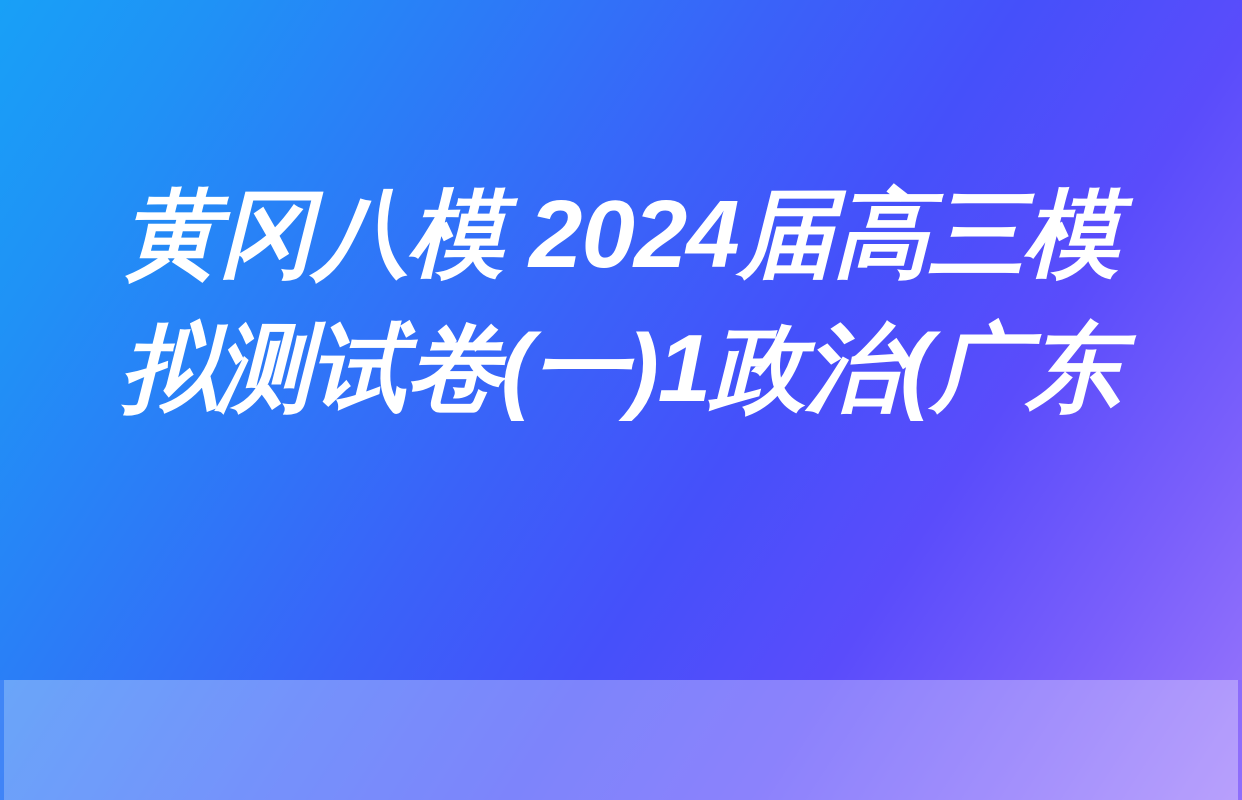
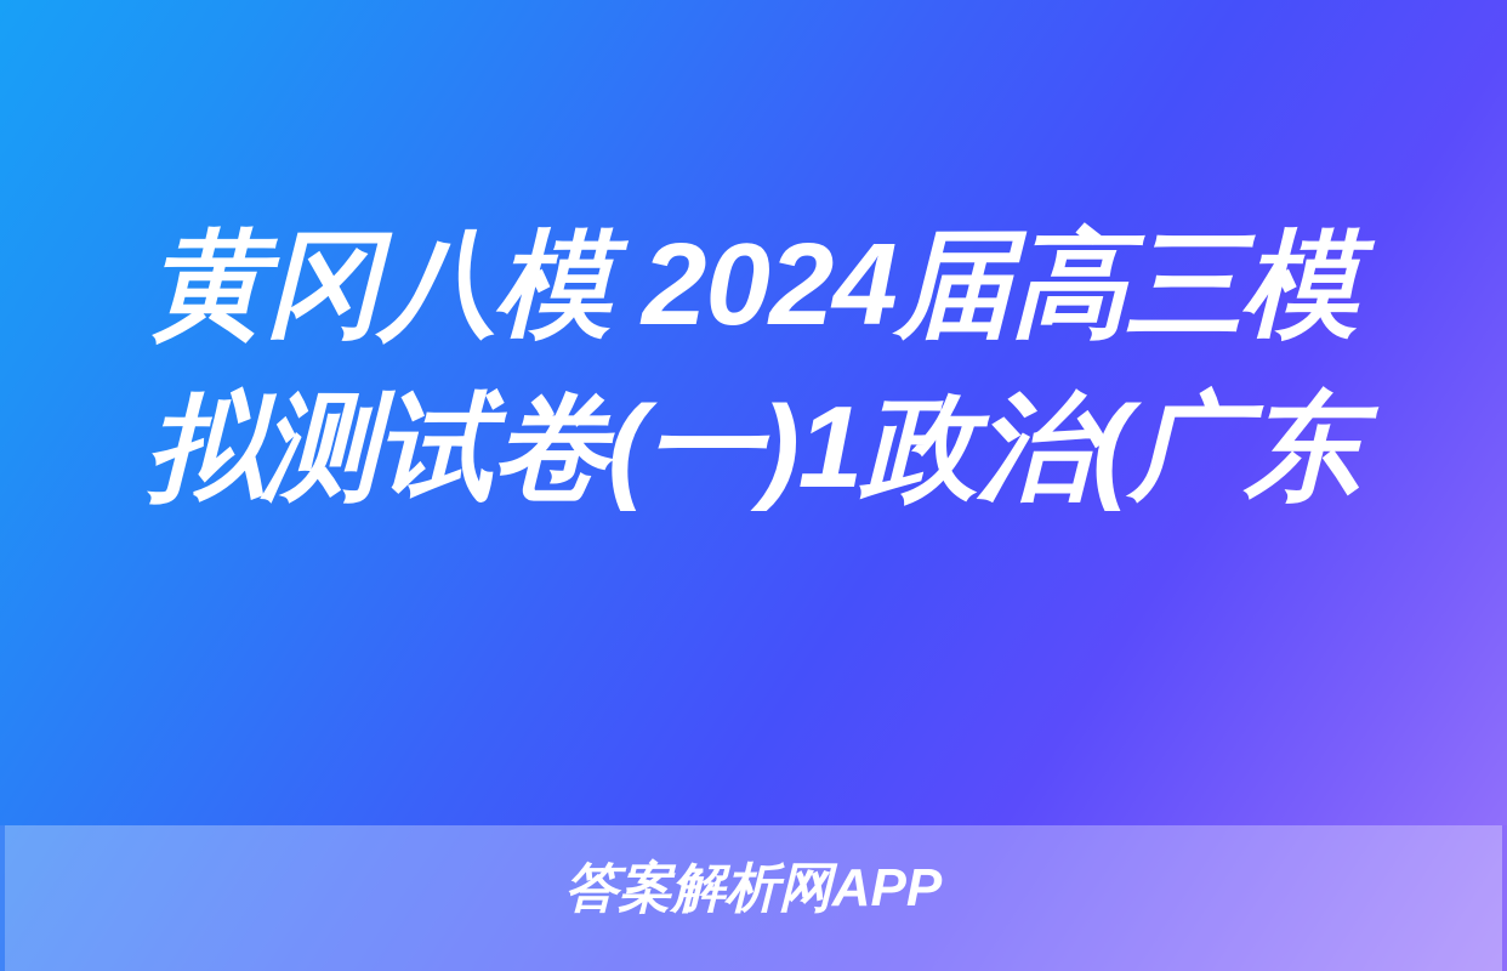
  黄冈八模 2024届高三模
  拟测试卷(一)1政治(广东
+ 答案解析网APP
